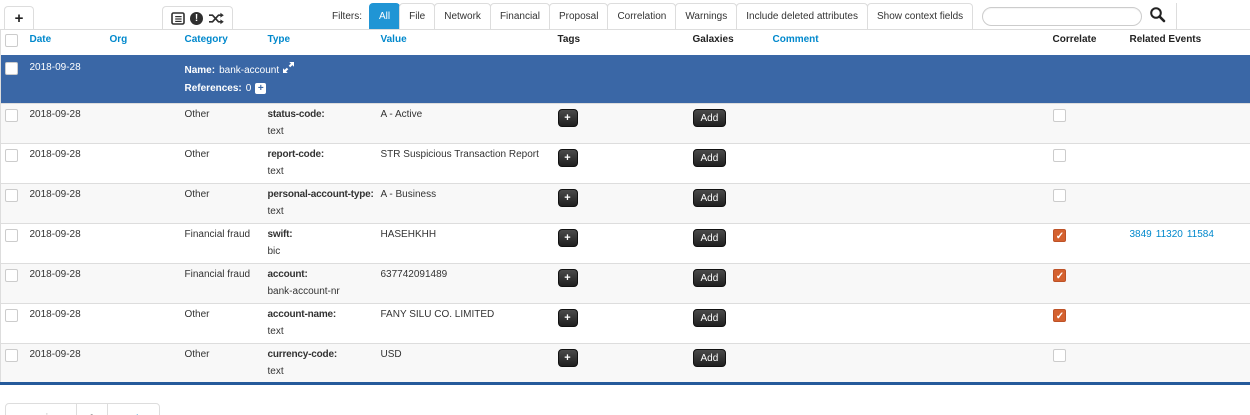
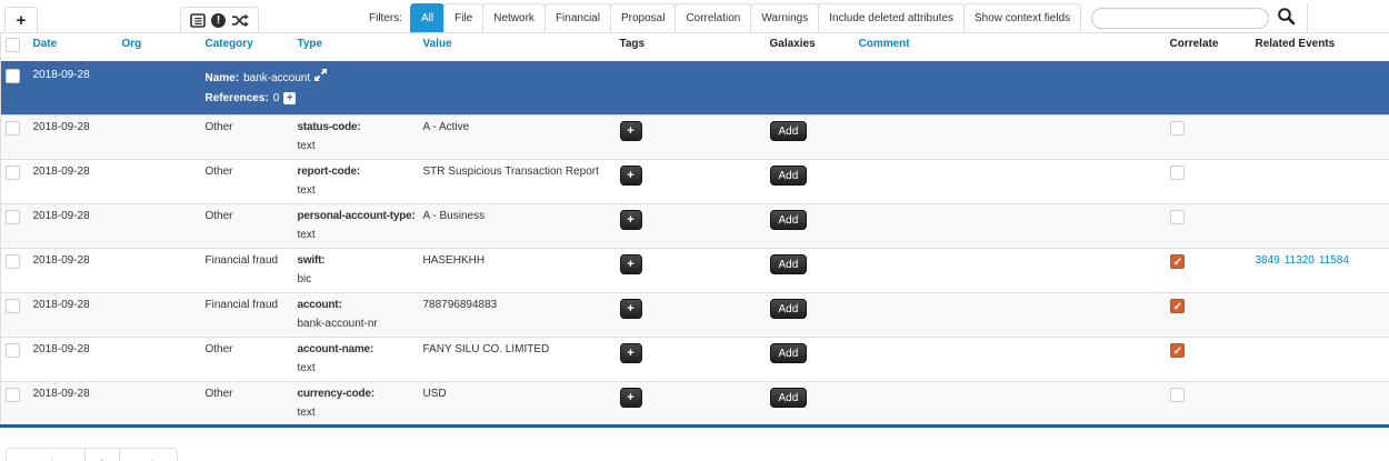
  +
  !
  Filters:
  All
  File
  Network
  Financial
  Proposal
  Correlation
  Warnings
  Include deleted attributes
  Show context fields
  	Date	Org	Category	Type	Value	Tags	Galaxies	Comment	Correlate	Related Events
  	2018-09-28		Name: bank-account References: 0 +
  	2018-09-28		Other	status-code: text	A - Active	+	Add
  	2018-09-28		Other	report-code: text	STR Suspicious Transaction Report	+	Add
  	2018-09-28		Other	personal-account-type: text	A - Business	+	Add
  	2018-09-28		Financial fraud	swift: bic	HASEHKHH	+	Add			3849 11320 11584
- 	2018-09-28		Financial fraud	account: bank-account-nr	637742091489	+	Add
+ 	2018-09-28		Financial fraud	account: bank-account-nr	788796894883	+	Add
  	2018-09-28		Other	account-name: text	FANY SILU CO. LIMITED	+	Add
  	2018-09-28		Other	currency-code: text	USD	+	Add
